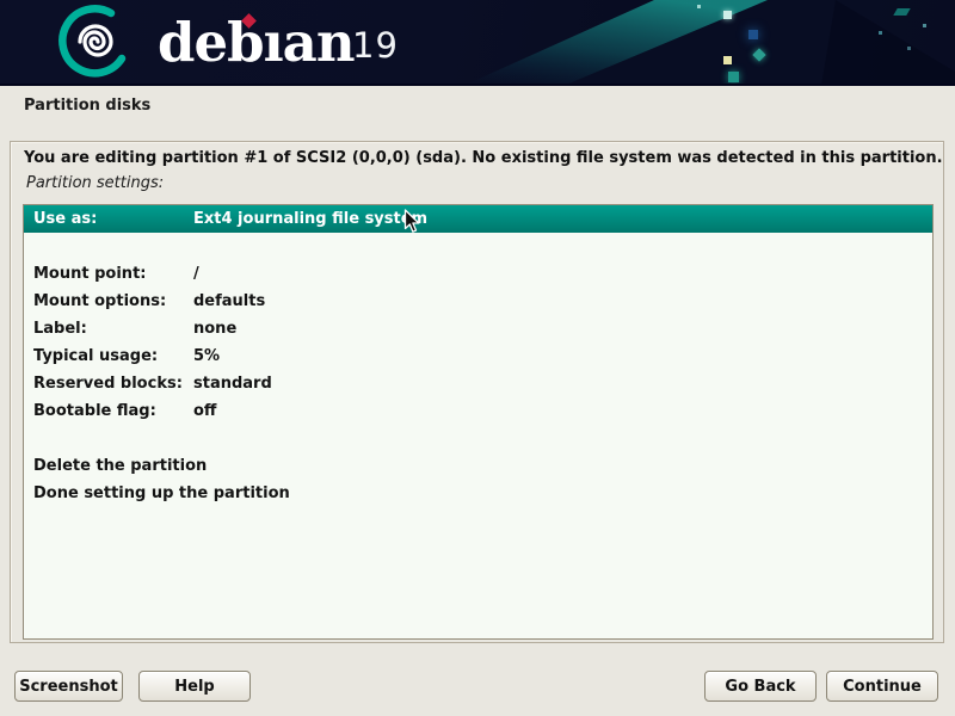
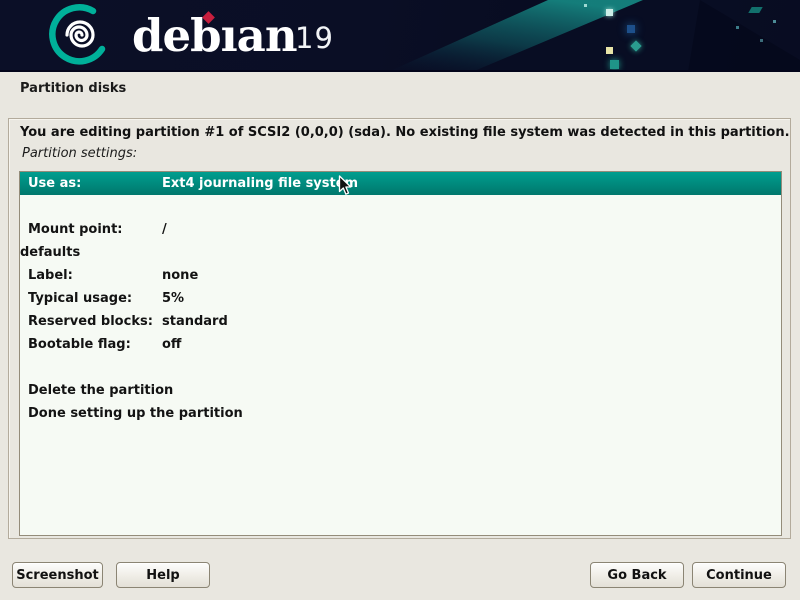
  debıan
  19
  Partition disks
  You are editing partition #1 of SCSI2 (0,0,0) (sda). No existing file system was detected in this partition.
  Partition settings:
  Use as:
  Ext4 journaling file systm
  Mount point:
  /
- Mount options:
  defaults
  Label:
  none
  Typical usage:
  5%
  Reserved blocks:
  standard
  Bootable flag:
  off
  Delete the partition
  Done setting up the partition
  Screenshot
  Help
  Go Back
  Continue
